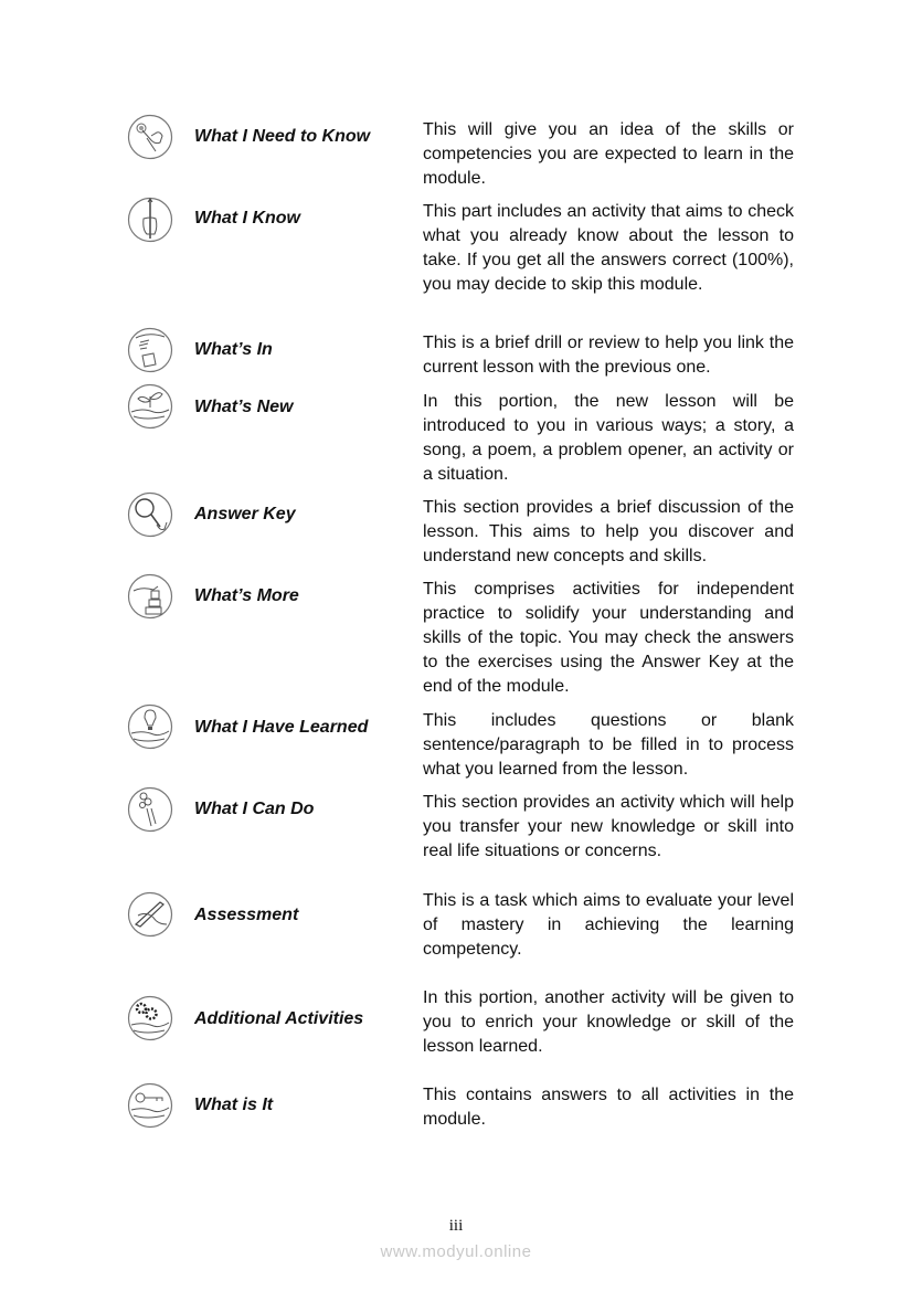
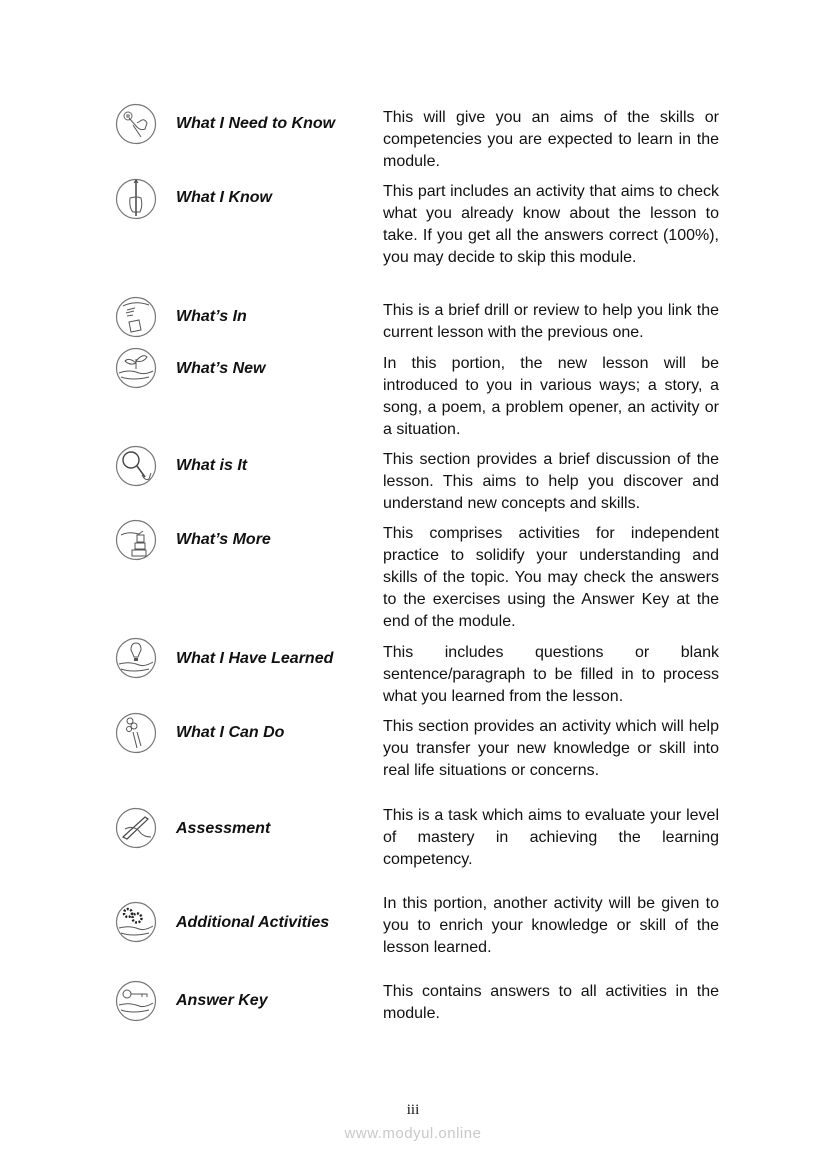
  What I Need to Know
- This will give you an idea of the skills or competencies you are expected to learn in the module.
+ This will give you an aims of the skills or competencies you are expected to learn in the module.
  What I Know
  This part includes an activity that aims to check what you already know about the lesson to take. If you get all the answers correct (100%), you may decide to skip this module.
  What’s In
  This is a brief drill or review to help you link the current lesson with the previous one.
  What’s New
  In this portion, the new lesson will be introduced to you in various ways; a story, a song, a poem, a problem opener, an activity or a situation.
- Answer Key
+ What is It
  This section provides a brief discussion of the lesson. This aims to help you discover and understand new concepts and skills.
  What’s More
  This comprises activities for independent practice to solidify your understanding and skills of the topic. You may check the answers to the exercises using the Answer Key at the end of the module.
  What I Have Learned
  This includes questions or blank sentence/paragraph to be filled in to process what you learned from the lesson.
  What I Can Do
  This section provides an activity which will help you transfer your new knowledge or skill into real life situations or concerns.
  Assessment
  This is a task which aims to evaluate your level of mastery in achieving the learning competency.
  Additional Activities
  In this portion, another activity will be given to you to enrich your knowledge or skill of the lesson learned.
- What is It
+ Answer Key
  This contains answers to all activities in the module.
  iii
  www.modyul.online
